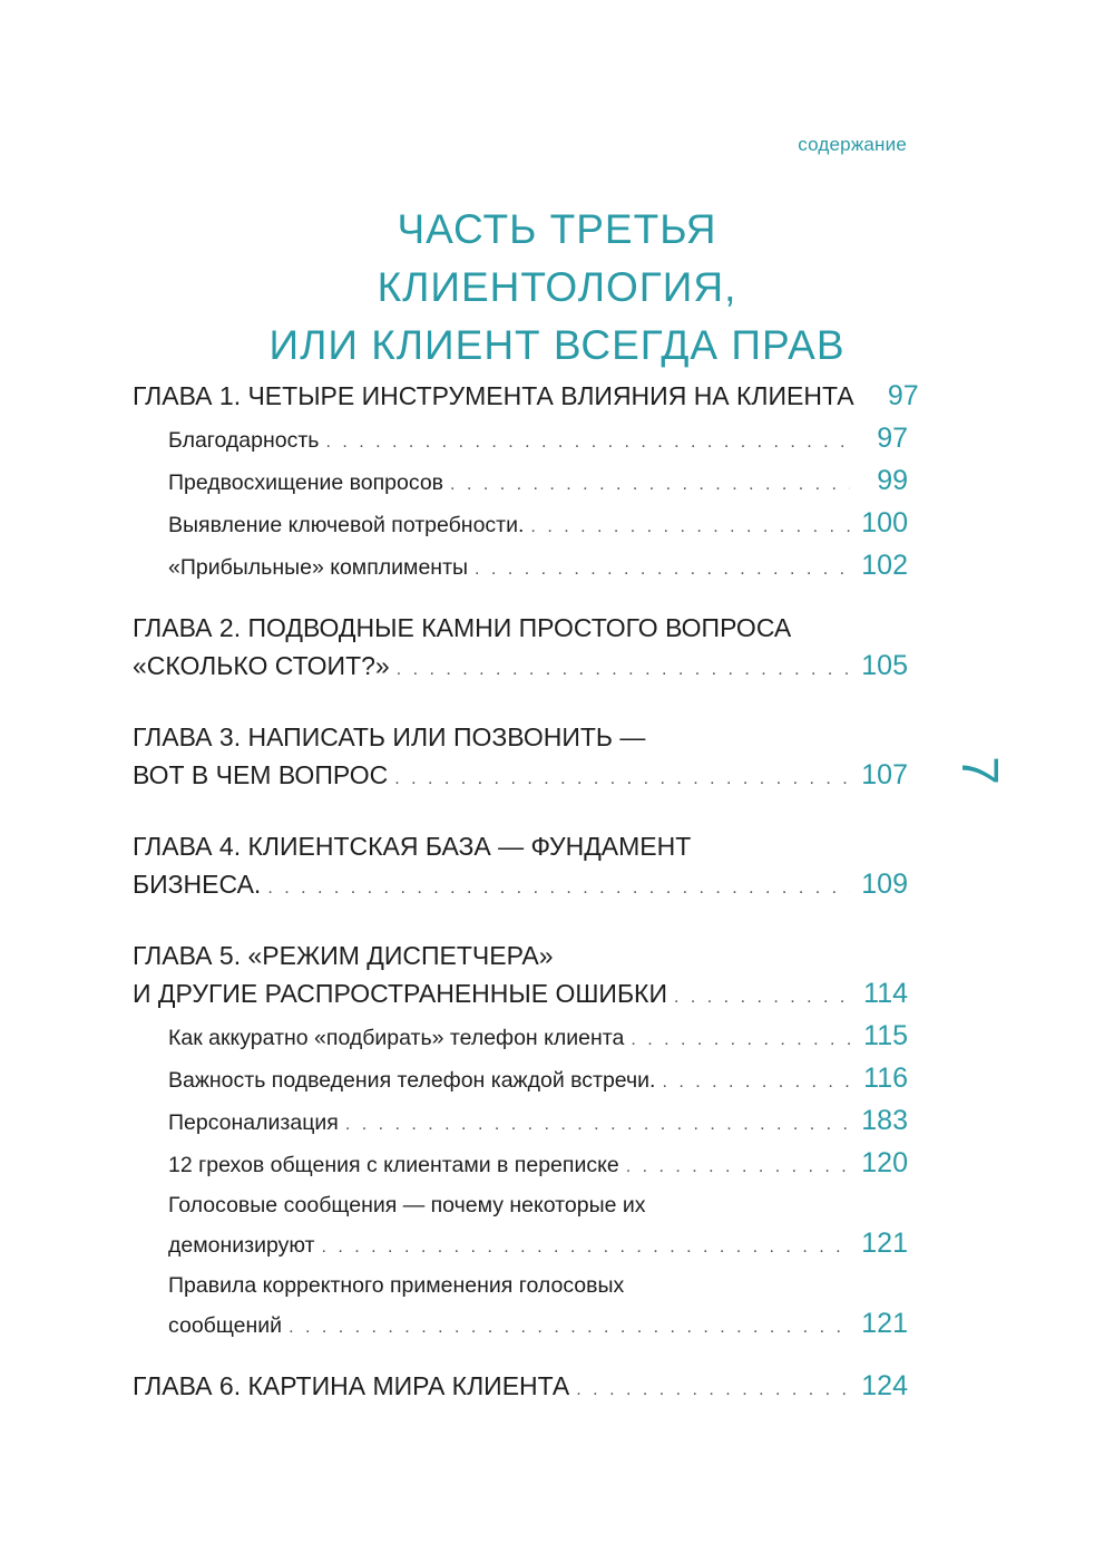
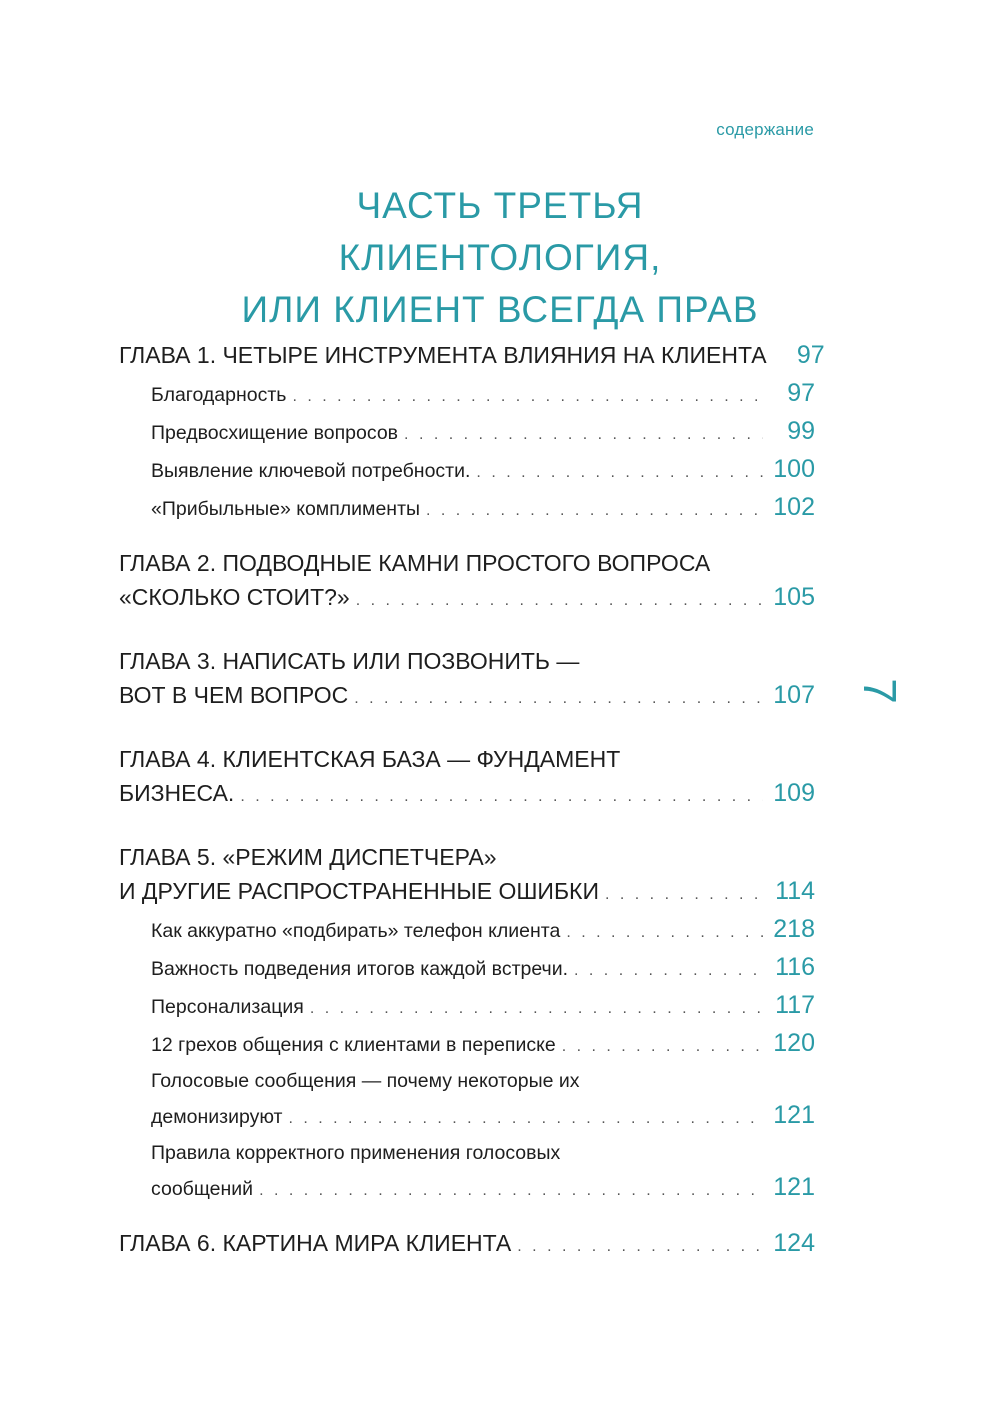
  содержание
  ЧАСТЬ ТРЕТЬЯ
  КЛИЕНТОЛОГИЯ,
  ИЛИ КЛИЕНТ ВСЕГДА ПРАВ
  ГЛАВА 1. ЧЕТЫРЕ ИНСТРУМЕНТА ВЛИЯНИЯ НА КЛИЕНТА
  97
  Благодарность
  97
  Предвосхищение вопросов
  99
  Выявление ключевой потребности.
  100
  «Прибыльные» комплименты
  102
  ГЛАВА 2. ПОДВОДНЫЕ КАМНИ ПРОСТОГО ВОПРОСА
  «СКОЛЬКО СТОИТ?»
  105
  ГЛАВА 3. НАПИСАТЬ ИЛИ ПОЗВОНИТЬ —
  ВОТ В ЧЕМ ВОПРОС
  107
  ГЛАВА 4. КЛИЕНТСКАЯ БАЗА — ФУНДАМЕНТ
  БИЗНЕСА.
  109
  ГЛАВА 5. «РЕЖИМ ДИСПЕТЧЕРА»
  И ДРУГИЕ РАСПРОСТРАНЕННЫЕ ОШИБКИ
  114
  Как аккуратно «подбирать» телефон клиента
- 115
+ 218
- Важность подведения телефон каждой встречи.
+ Важность подведения итогов каждой встречи.
  116
  Персонализация
- 183
+ 117
  12 грехов общения с клиентами в переписке
  120
  Голосовые сообщения — почему некоторые их
  демонизируют
  121
  Правила корректного применения голосовых
  сообщений
  121
  ГЛАВА 6. КАРТИНА МИРА КЛИЕНТА
  124
